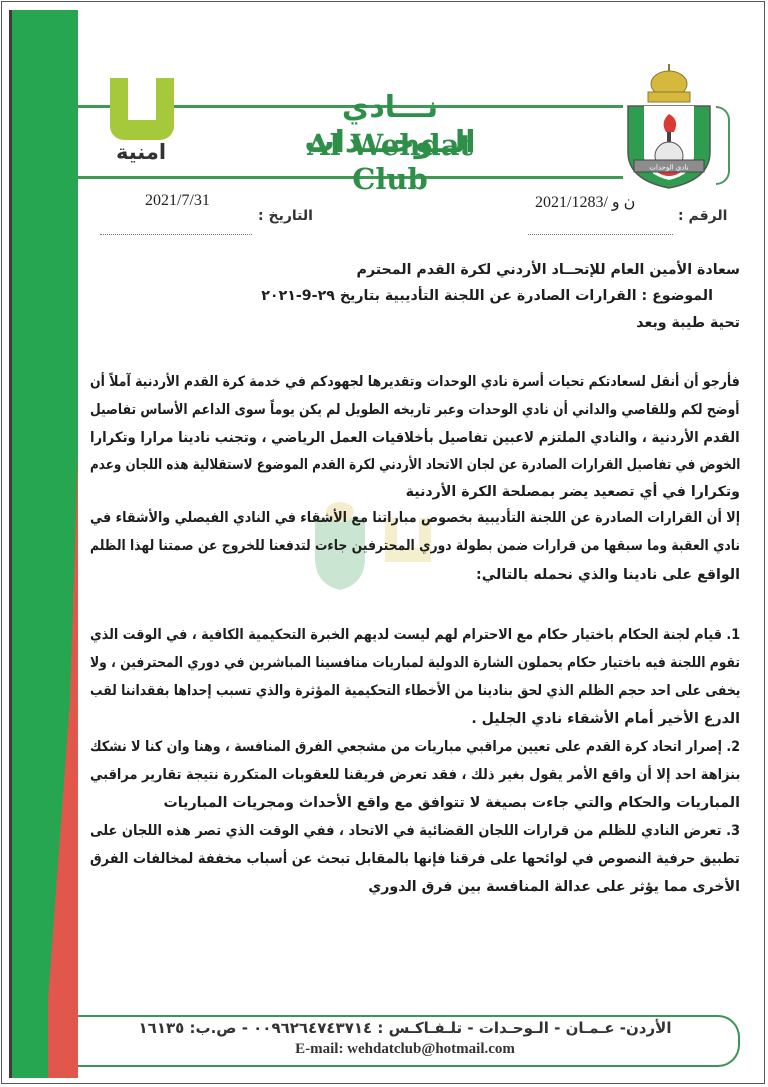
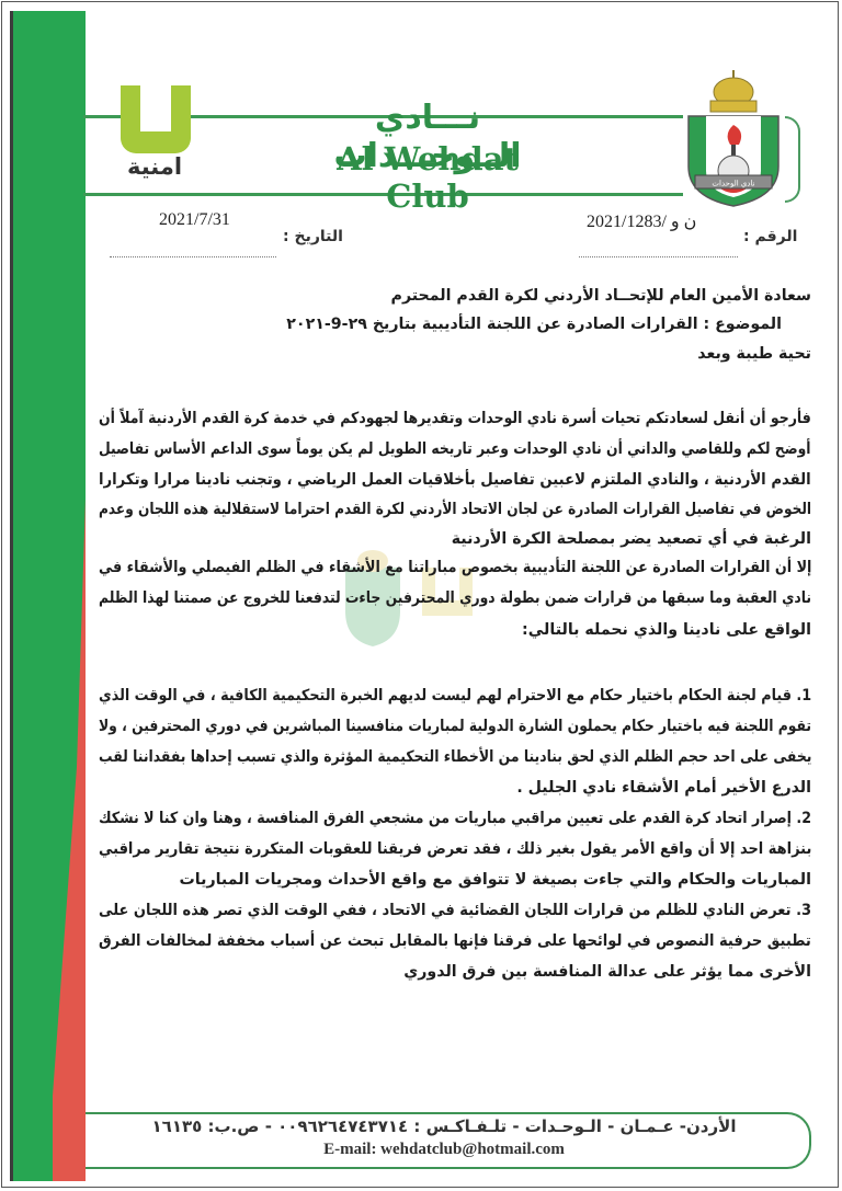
  امنية
  نـــادي الــوحـــدات
  Al Wehdat Club
  نادي الوحدات
  ن و /2021/1283
  الرقم :
  2021/7/31
  التاريخ :
  سعادة الأمين العام للإتحــاد الأردني لكرة القدم المحترم
  الموضوع : القرارات الصادرة عن اللجنة التأديبية بتاريخ ٢٩-9-٢٠٢١
  تحية طيبة وبعد
  فأرجو أن أنقل لسعادتكم تحيات أسرة نادي الوحدات وتقديرها لجهودكم في خدمة كرة القدم الأردنية آملاً أن
  أوضح لكم وللقاصي والداني أن نادي الوحدات وعبر تاريخه الطويل لم يكن يوماً سوى الداعم الأساس تفاصيل
  القدم الأردنية ، والنادي الملتزم لاعبين تفاصيل بأخلاقيات العمل الرياضي ، وتجنب نادينا مرارا وتكرارا
- الخوض في تفاصيل القرارات الصادرة عن لجان الاتحاد الأردني لكرة القدم الموضوع لاستقلالية هذه اللجان وعدم
+ الخوض في تفاصيل القرارات الصادرة عن لجان الاتحاد الأردني لكرة القدم احتراما لاستقلالية هذه اللجان وعدم
- وتكرارا في أي تصعيد يضر بمصلحة الكرة الأردنية
+ الرغبة في أي تصعيد يضر بمصلحة الكرة الأردنية
- إلا أن القرارات الصادرة عن اللجنة التأديبية بخصوص مباراتنا مع الأشقاء في النادي الفيصلي والأشقاء في
+ إلا أن القرارات الصادرة عن اللجنة التأديبية بخصوص مباراتنا مع الأشقاء في الظلم الفيصلي والأشقاء في
  نادي العقبة وما سبقها من قرارات ضمن بطولة دوري المحترفين جاءت لتدفعنا للخروج عن صمتنا لهذا الظلم
  الواقع على نادينا والذي نحمله بالتالي:
  1. قيام لجنة الحكام باختيار حكام مع الاحترام لهم ليست لديهم الخبرة التحكيمية الكافية ، في الوقت الذي
  تقوم اللجنة فيه باختيار حكام يحملون الشارة الدولية لمباريات منافسينا المباشرين في دوري المحترفين ، ولا
  يخفى على احد حجم الظلم الذي لحق بنادينا من الأخطاء التحكيمية المؤثرة والذي تسبب إحداها بفقداننا لقب
  الدرع الأخير أمام الأشقاء نادي الجليل .
  2. إصرار اتحاد كرة القدم على تعيين مراقبي مباريات من مشجعي الفرق المنافسة ، وهنا وان كنا لا نشكك
  بنزاهة احد إلا أن واقع الأمر يقول بغير ذلك ، فقد تعرض فريقنا للعقوبات المتكررة نتيجة تقارير مراقبي
  المباريات والحكام والتي جاءت بصيغة لا تتوافق مع واقع الأحداث ومجريات المباريات
  3. تعرض النادي للظلم من قرارات اللجان القضائية في الاتحاد ، ففي الوقت الذي تصر هذه اللجان على
  تطبيق حرفية النصوص في لوائحها على فرقنا فإنها بالمقابل تبحث عن أسباب مخففة لمخالفات الفرق
  الأخرى مما يؤثر على عدالة المنافسة بين فرق الدوري
  الأردن- عـمـان - الـوحـدات - تلـفـاكـس : ٠٠٩٦٢٦٤٧٤٣٧١٤ - ص.ب: ١٦١٣٥
  E-mail: wehdatclub@hotmail.com
